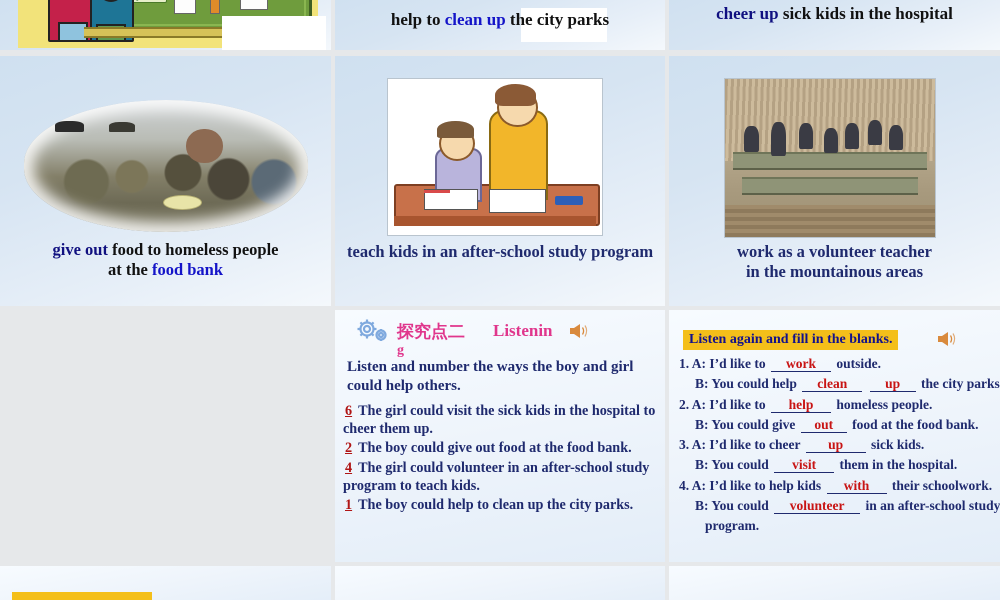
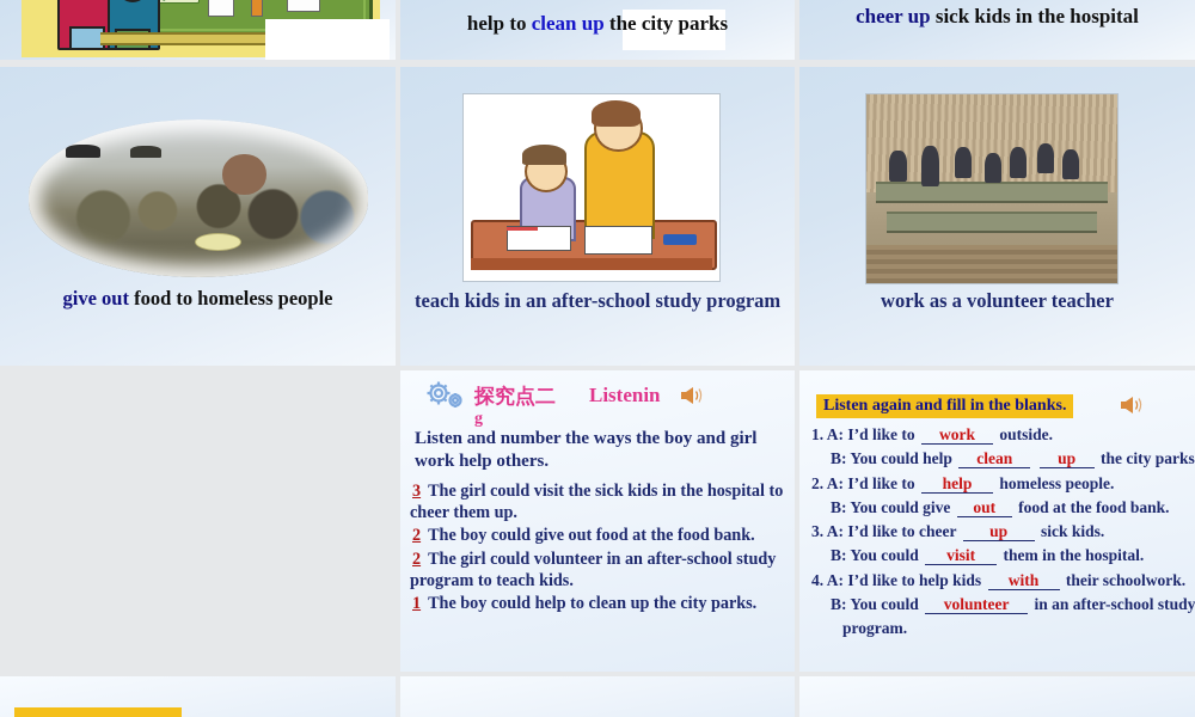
  help to clean up the city parks
  cheer up sick kids in the hospital
  give out food to homeless people
- at the food bank
  teach kids in an after-school study program
  work as a volunteer teacher
- in the mountainous areas
  探究点二
  Listenin
  g
- Listen and number the ways the boy and girl could help others.
+ Listen and number the ways the boy and girl work help others.
- 6 The girl could visit the sick kids in the hospital to cheer them up.
+ 3 The girl could visit the sick kids in the hospital to cheer them up.
  2 The boy could give out food at the food bank.
- 4 The girl could volunteer in an after-school study program to teach kids.
+ 2 The girl could volunteer in an after-school study program to teach kids.
  1 The boy could help to clean up the city parks.
  Listen again and fill in the blanks.
  1. A: I’d like to work outside.
  B: You could help clean up the city parks
  2. A: I’d like to help homeless people.
  B: You could give out food at the food bank.
  3. A: I’d like to cheer up sick kids.
  B: You could visit them in the hospital.
  4. A: I’d like to help kids with their schoolwork.
  B: You could volunteer in an after-school study
  program.
